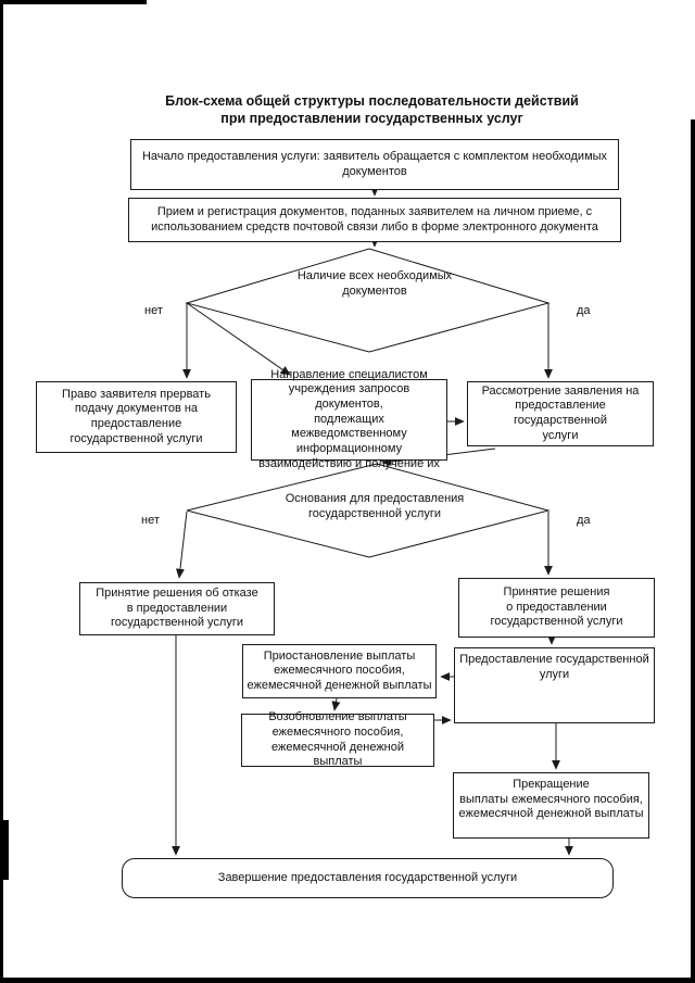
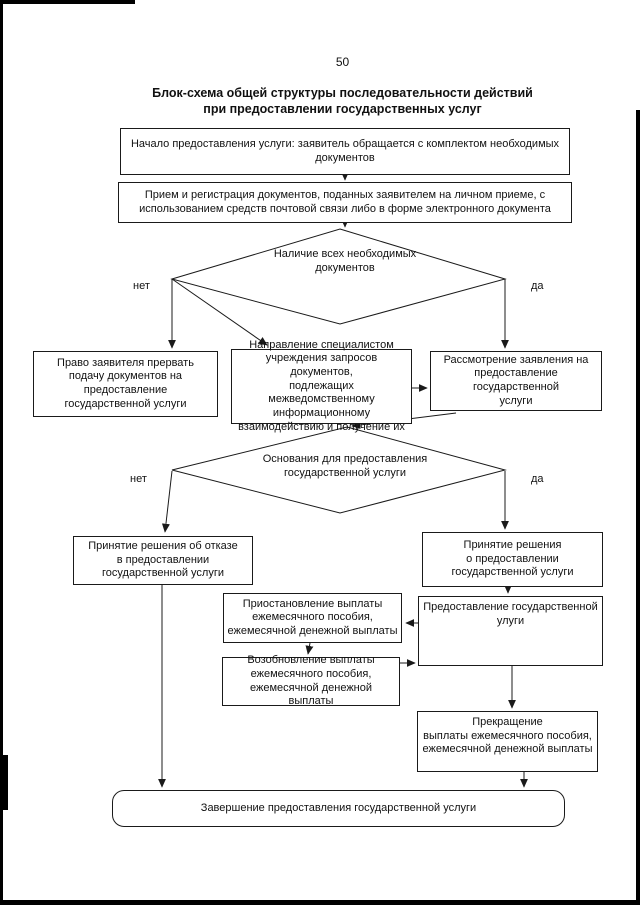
+ 50
  Блок-схема общей структуры последовательности действий
  при предоставлении государственных услуг
  Начало предоставления услуги: заявитель обращается с комплектом необходимых
  документов
  Прием и регистрация документов, поданных заявителем на личном приеме, с
  использованием средств почтовой связи либо в форме электронного документа
  Наличие всех необходимых
  документов
  нет
  да
  Право заявителя прервать
  подачу документов на
  предоставление
  государственной услуги
  Направление специалистом
  учреждения запросов документов,
  подлежащих межведомственному
  информационному
  взаимодействию и получение их
  Рассмотрение заявления на
  предоставление государственной
  услуги
  Основания для предоставления
  государственной услуги
  нет
  да
  Принятие решения об отказе
  в предоставлении
  государственной услуги
  Принятие решения
  о предоставлении
  государственной услуги
  Приостановление выплаты
  ежемесячного пособия,
  ежемесячной денежной выплаты
  Предоставление государственной
  улуги
  Возобновление выплаты
  ежемесячного пособия,
  ежемесячной денежной выплаты
  Прекращение
  выплаты ежемесячного пособия,
  ежемесячной денежной выплаты
  Завершение предоставления государственной услуги
